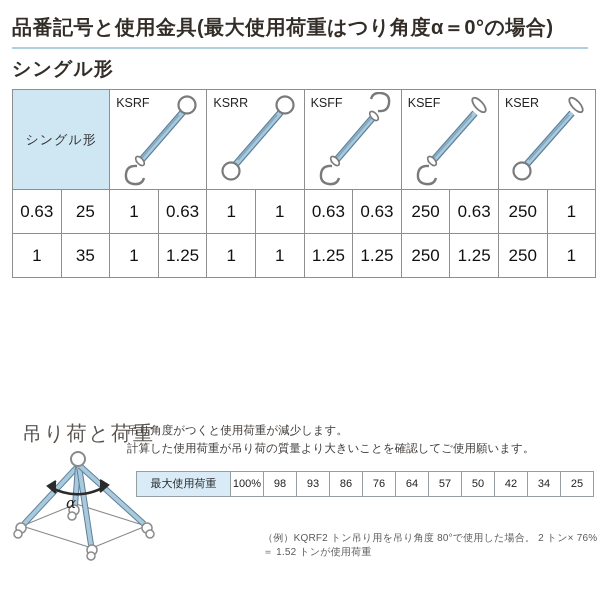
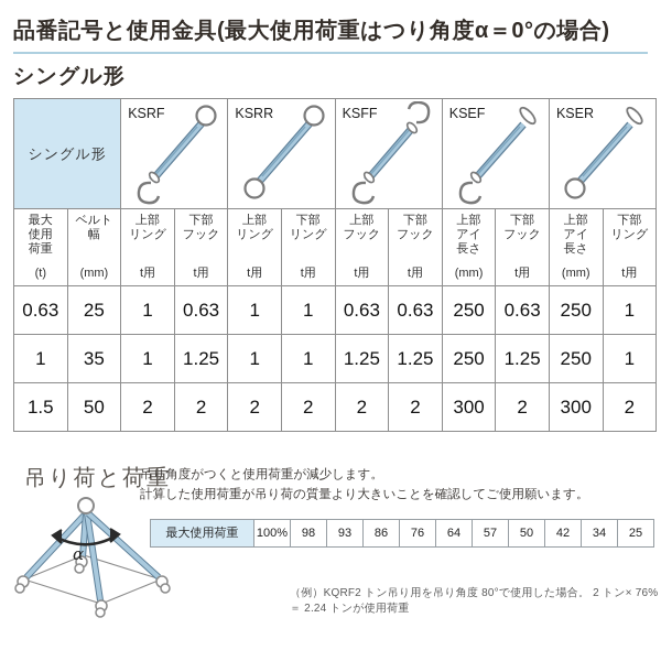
  品番記号と使用金具(最大使用荷重はつり角度α＝0°の場合)
  シングル形
  シングル形	KSRF	KSRR	KSFF	KSEF	KSER
+ 最大 使用 荷重(t)	ベルト 幅(mm)	上部 リングt用	下部 フックt用	上部 リングt用	下部 リングt用	上部 フックt用	下部 フックt用	上部 アイ 長さ(mm)	下部 フックt用	上部 アイ 長さ(mm)	下部 リングt用
  0.63	25	1	0.63	1	1	0.63	0.63	250	0.63	250	1
  1	35	1	1.25	1	1	1.25	1.25	250	1.25	250	1
+ 1.5	50	2	2	2	2	2	2	300	2	300	2
  吊り荷と荷重
  吊り角度がつくと使用荷重が減少します。
  計算した使用荷重が吊り荷の質量より大きいことを確認してご使用願います。
  α
  最大使用荷重	100%	98	93	86	76	64	57	50	42	34	25
- （例）KQRF2 トン吊り用を吊り角度 80°で使用した場合。 2 トン× 76%＝ 1.52 トンが使用荷重
+ （例）KQRF2 トン吊り用を吊り角度 80°で使用した場合。 2 トン× 76%＝ 2.24 トンが使用荷重
